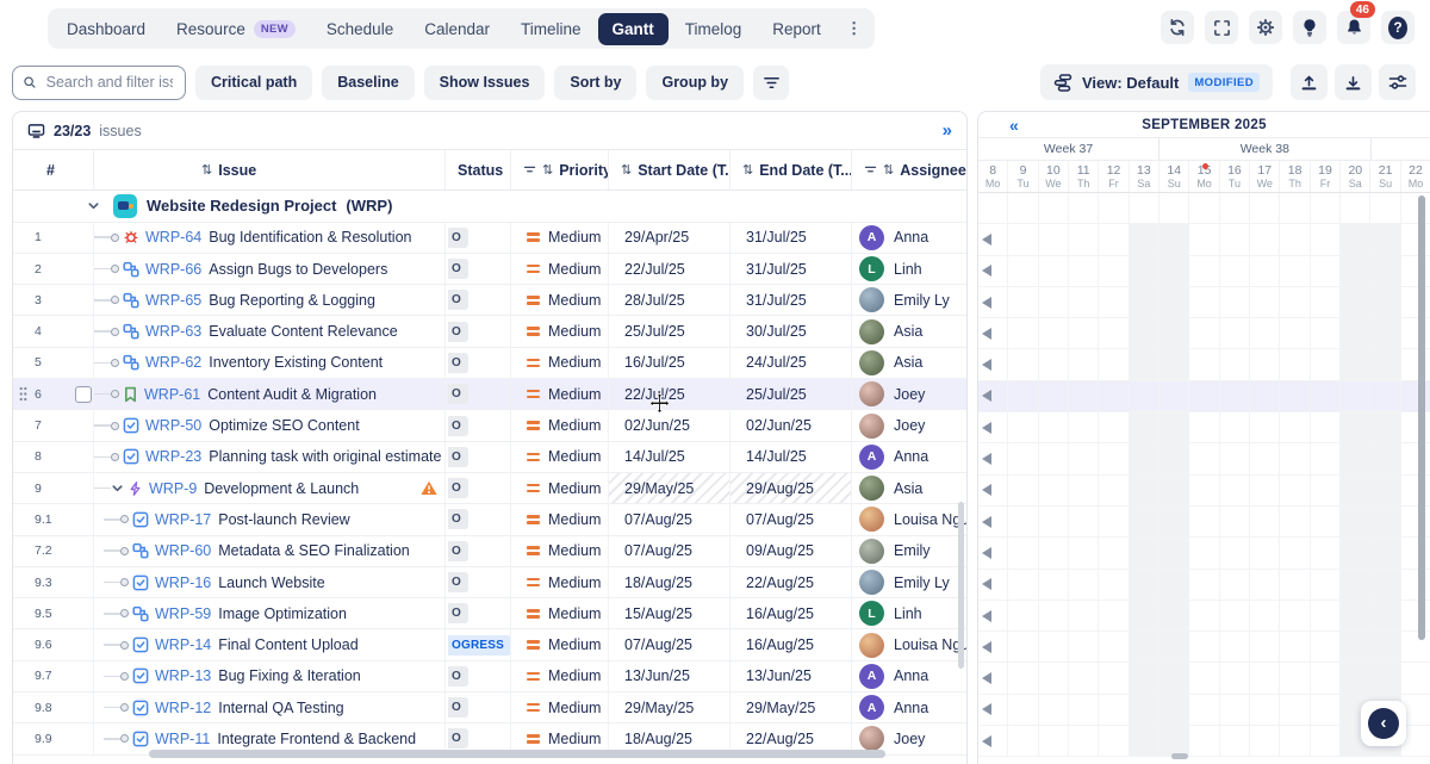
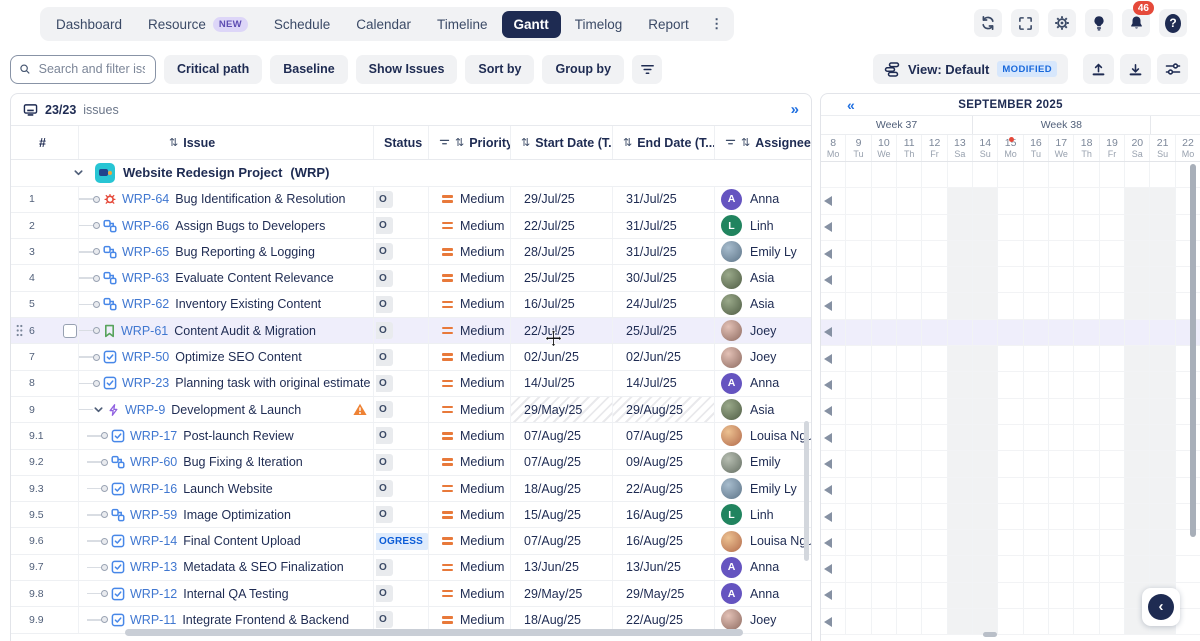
  Dashboard
  Resource
  NEW
  Schedule
  Calendar
  Timeline
  Gantt
  Timelog
  Report
  ⋮
  46
  ?
  Search and filter is
  Critical path
  Baseline
  Show Issues
  Sort by
  Group by
  View: Default
  MODIFIED
  23/23
  issues
  »
  #
  ⇅
  Issue
  Status
  ⇅
  Priority
  ⇅
  Start Date (T.
  ⇅
  End Date (T...
  ⇅
  Assignee
  Website Redesign Project
  (WRP)
  1
  WRP-64
  Bug Identification & Resolution
  O
  Medium
- 29/Apr/25
+ 29/Jul/25
  31/Jul/25
  A
  Anna
  2
  WRP-66
  Assign Bugs to Developers
  O
  Medium
  22/Jul/25
  31/Jul/25
  L
  Linh
  3
  WRP-65
  Bug Reporting & Logging
  O
  Medium
  28/Jul/25
  31/Jul/25
  Emily Ly
  4
  WRP-63
  Evaluate Content Relevance
  O
  Medium
  25/Jul/25
  30/Jul/25
  Asia
  5
  WRP-62
  Inventory Existing Content
  O
  Medium
  16/Jul/25
  24/Jul/25
  Asia
  6
  WRP-61
  Content Audit & Migration
  O
  Medium
  22/Jul/25
  25/Jul/25
  Joey
  7
  WRP-50
  Optimize SEO Content
  O
  Medium
  02/Jun/25
  02/Jun/25
  Joey
  8
  WRP-23
  Planning task with original estimate
  O
  Medium
  14/Jul/25
  14/Jul/25
  A
  Anna
  9
  WRP-9
  Development & Launch
  O
  Medium
  29/May/25
  29/Aug/25
  Asia
  9.1
  WRP-17
  Post-launch Review
  O
  Medium
  07/Aug/25
  07/Aug/25
  Louisa Ngu
- 7.2
+ 9.2
  WRP-60
- Metadata & SEO Finalization
+ Bug Fixing & Iteration
  O
  Medium
  07/Aug/25
  09/Aug/25
  Emily
  9.3
  WRP-16
  Launch Website
  O
  Medium
  18/Aug/25
  22/Aug/25
  Emily Ly
  9.5
  WRP-59
  Image Optimization
  O
  Medium
  15/Aug/25
  16/Aug/25
  L
  Linh
  9.6
  WRP-14
  Final Content Upload
  OGRESS
  Medium
  07/Aug/25
  16/Aug/25
  Louisa Ngu
  9.7
  WRP-13
- Bug Fixing & Iteration
+ Metadata & SEO Finalization
  O
  Medium
  13/Jun/25
  13/Jun/25
  A
  Anna
  9.8
  WRP-12
  Internal QA Testing
  O
  Medium
  29/May/25
  29/May/25
  A
  Anna
  9.9
  WRP-11
  Integrate Frontend & Backend
  O
  Medium
  18/Aug/25
  22/Aug/25
  Joey
  «
  SEPTEMBER 2025
  Week 37
  Week 38
  8
  Mo
  9
  Tu
  10
  We
  11
  Th
  12
  Fr
  13
  Sa
  14
  Su
  15
  Mo
  16
  Tu
  17
  We
  18
  Th
  19
  Fr
  20
  Sa
  21
  Su
  22
  Mo
  ‹
